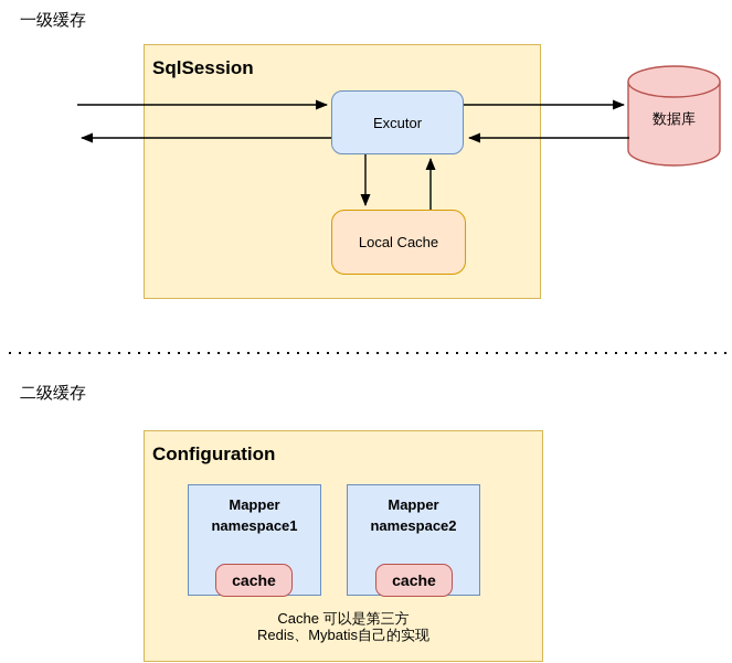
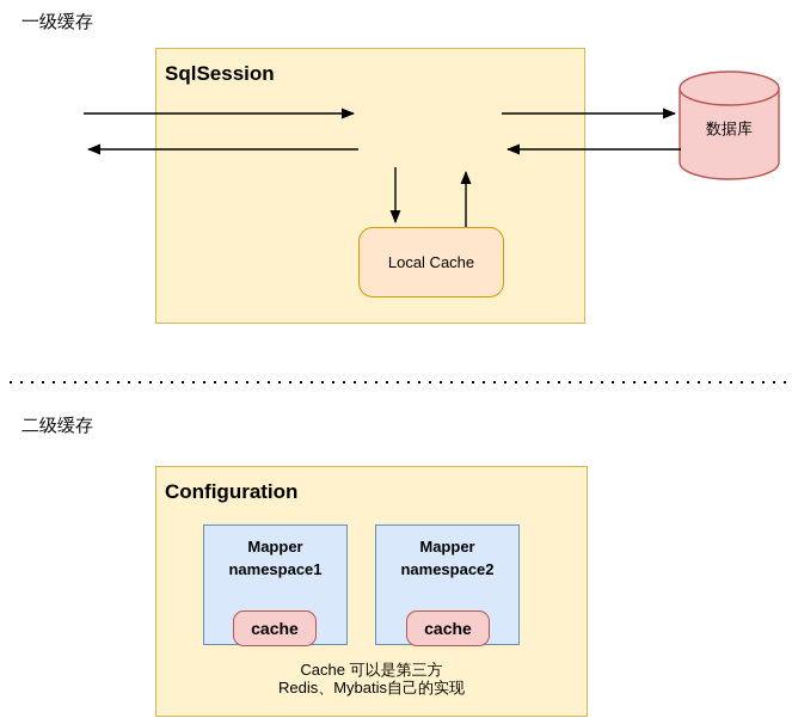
  一级缓存
  SqlSession
- Excutor
  Local Cache
  数据库
  二级缓存
  Configuration
  Mapper
  namespace1
  cache
  Mapper
  namespace2
  cache
  Cache 可以是第三方
  Redis、Mybatis自己的实现
